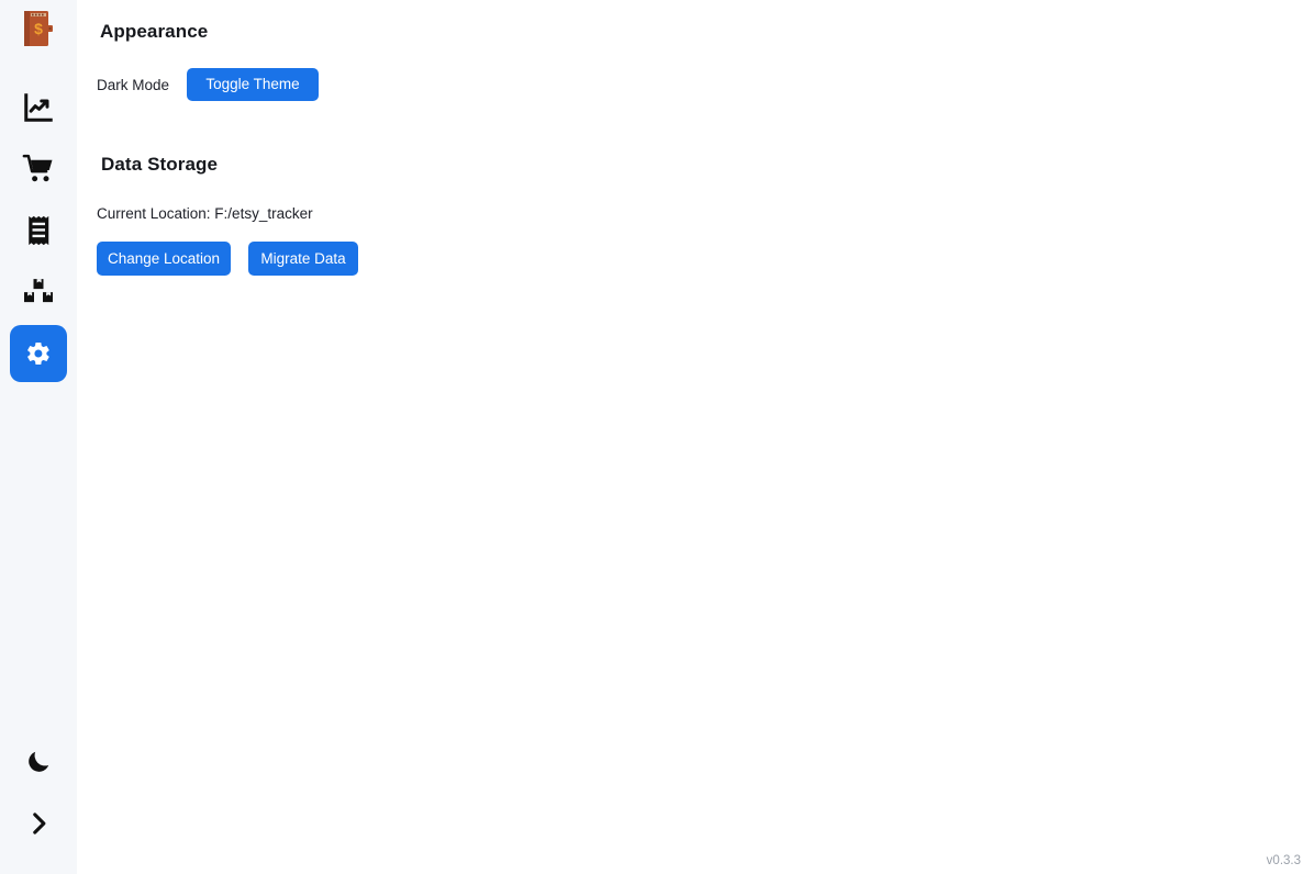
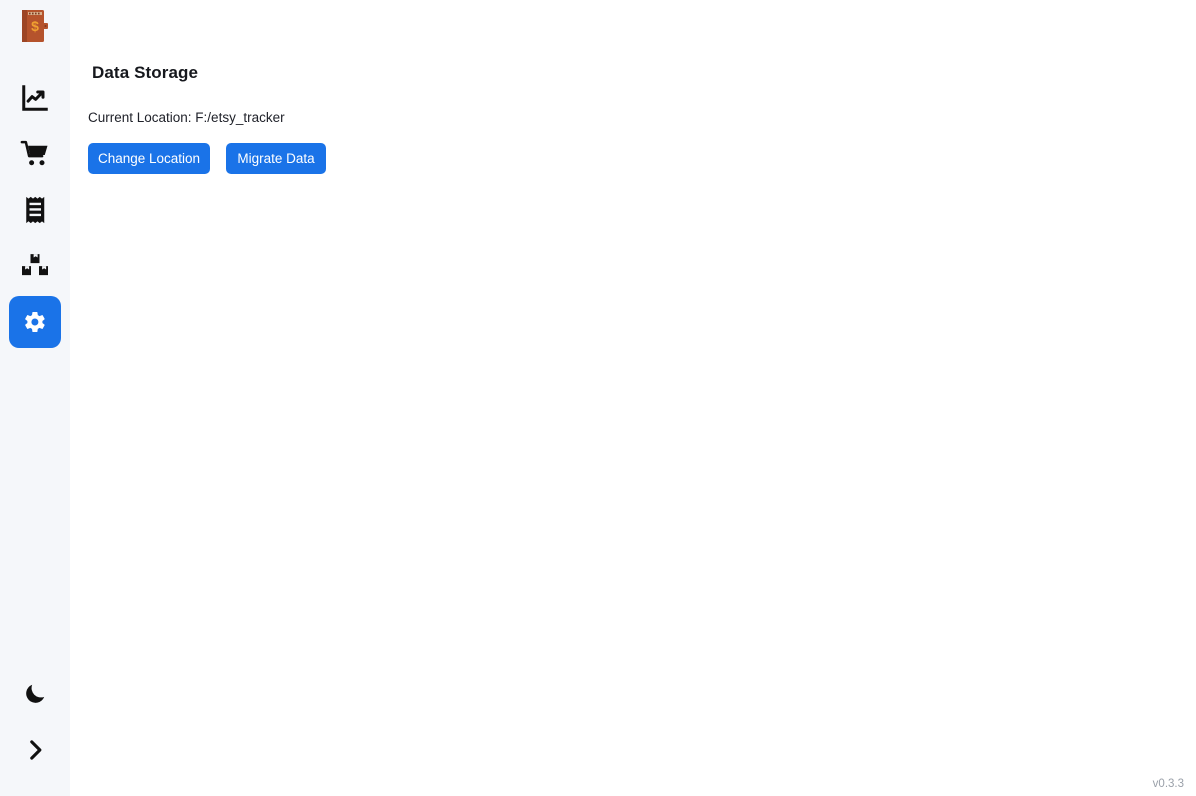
  $
- Appearance
- Dark Mode
- Toggle Theme
  Data Storage
  Current Location: F:/etsy_tracker
  Change Location
  Migrate Data
  v0.3.3
